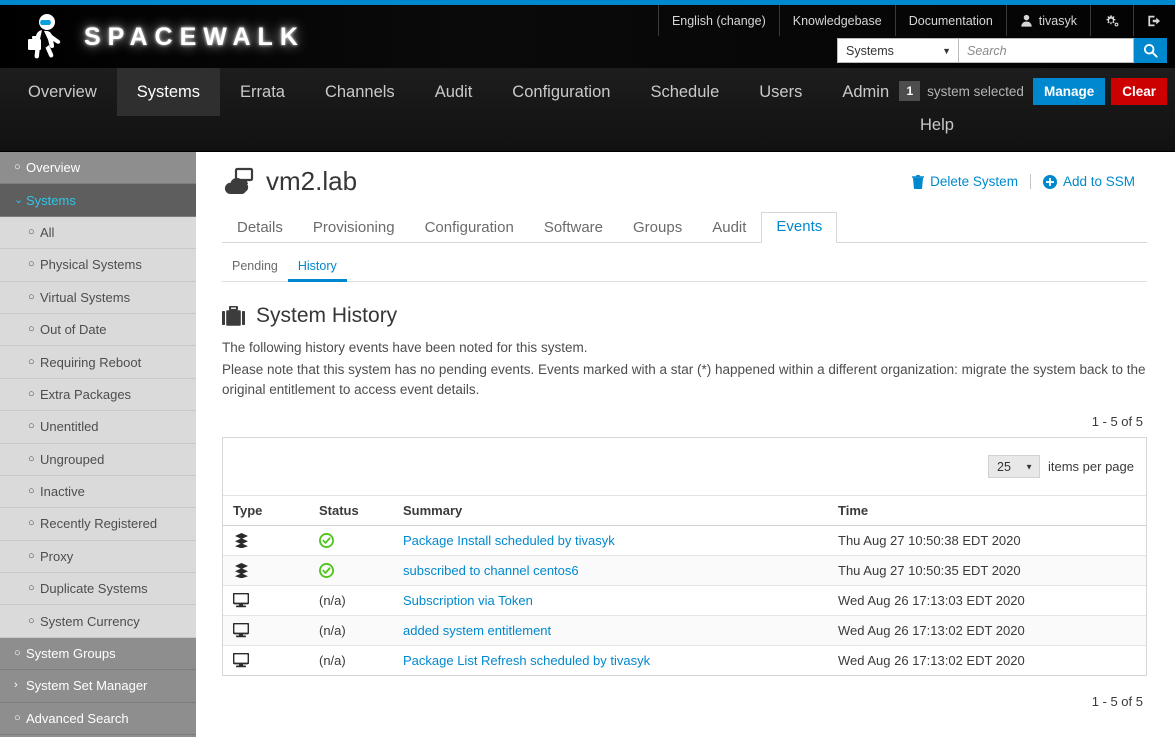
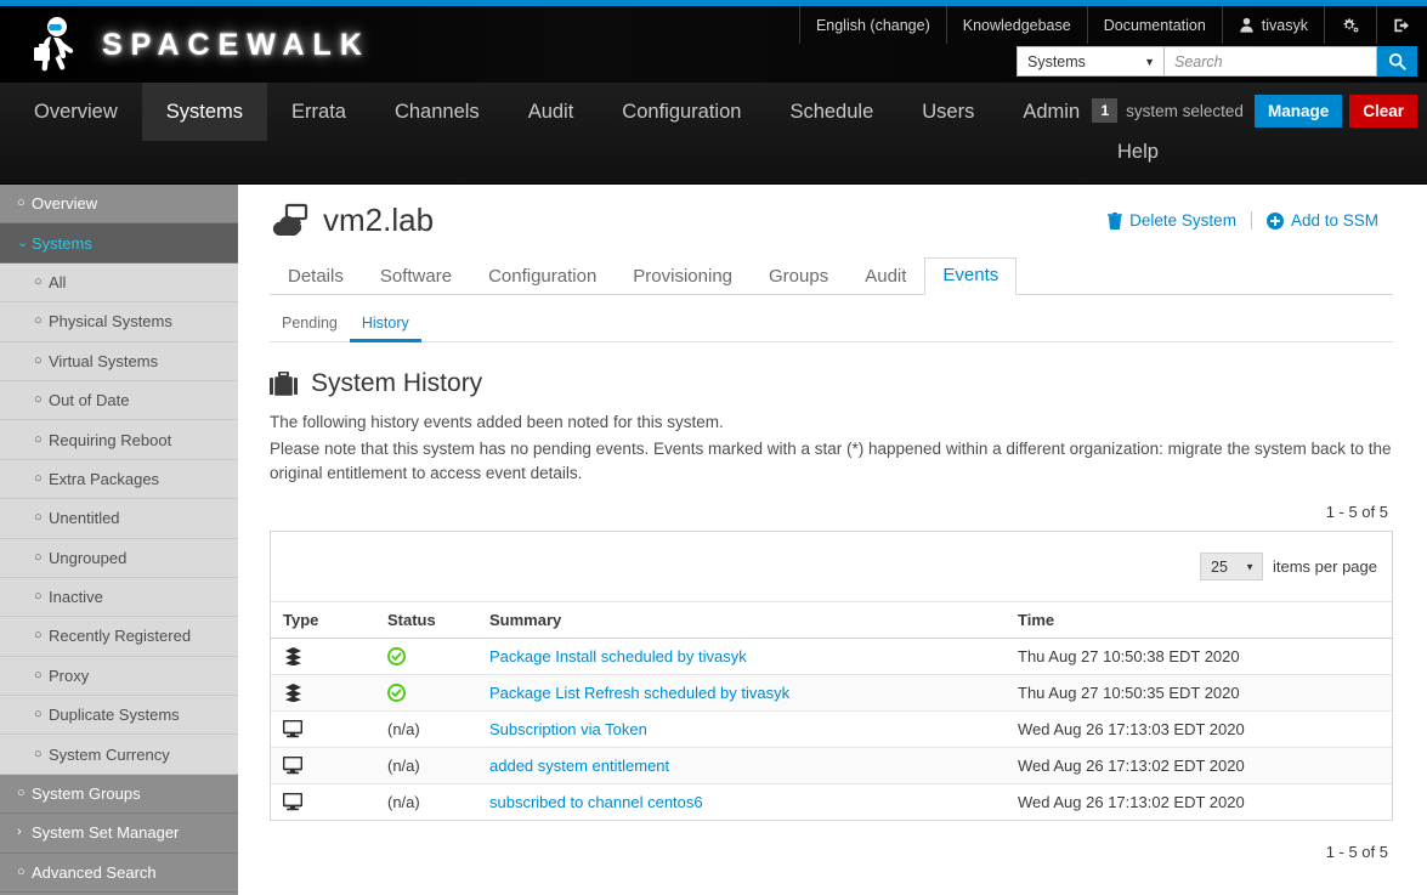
  SPACEWALK
  English (change)
  Knowledgebase
  Documentation
  tivasyk
  Systems
  ▼
  Search
  Overview
  Systems
  Errata
  Channels
  Audit
  Configuration
  Schedule
  Users
  Admin
  Help
  1
  system selected
  Manage
  Clear
  ○
  Overview
  ⌄
  Systems
  ○
  All
  ○
  Physical Systems
  ○
  Virtual Systems
  ○
  Out of Date
  ○
  Requiring Reboot
  ○
  Extra Packages
  ○
  Unentitled
  ○
  Ungrouped
  ○
  Inactive
  ○
  Recently Registered
  ○
  Proxy
  ○
  Duplicate Systems
  ○
  System Currency
  ○
  System Groups
  ›
  System Set Manager
  ○
  Advanced Search
  vm2.lab
  Delete System
  Add to SSM
  Details
- Provisioning
+ Software
  Configuration
- Software
+ Provisioning
  Groups
  Audit
  Events
  Pending
  History
  System History
- The following history events have been noted for this system.
+ The following history events added been noted for this system.
  Please note that this system has no pending events. Events marked with a star (*) happened within a different organization: migrate the system back to the original entitlement to access event details.
  1 - 5 of 5
  25
  ▼
  items per page
  Type	Status	Summary	Time
  		Package Install scheduled by tivasyk	Thu Aug 27 10:50:38 EDT 2020
- 		subscribed to channel centos6	Thu Aug 27 10:50:35 EDT 2020
+ 		Package List Refresh scheduled by tivasyk	Thu Aug 27 10:50:35 EDT 2020
  	(n/a)	Subscription via Token	Wed Aug 26 17:13:03 EDT 2020
  	(n/a)	added system entitlement	Wed Aug 26 17:13:02 EDT 2020
- 	(n/a)	Package List Refresh scheduled by tivasyk	Wed Aug 26 17:13:02 EDT 2020
+ 	(n/a)	subscribed to channel centos6	Wed Aug 26 17:13:02 EDT 2020
  1 - 5 of 5
